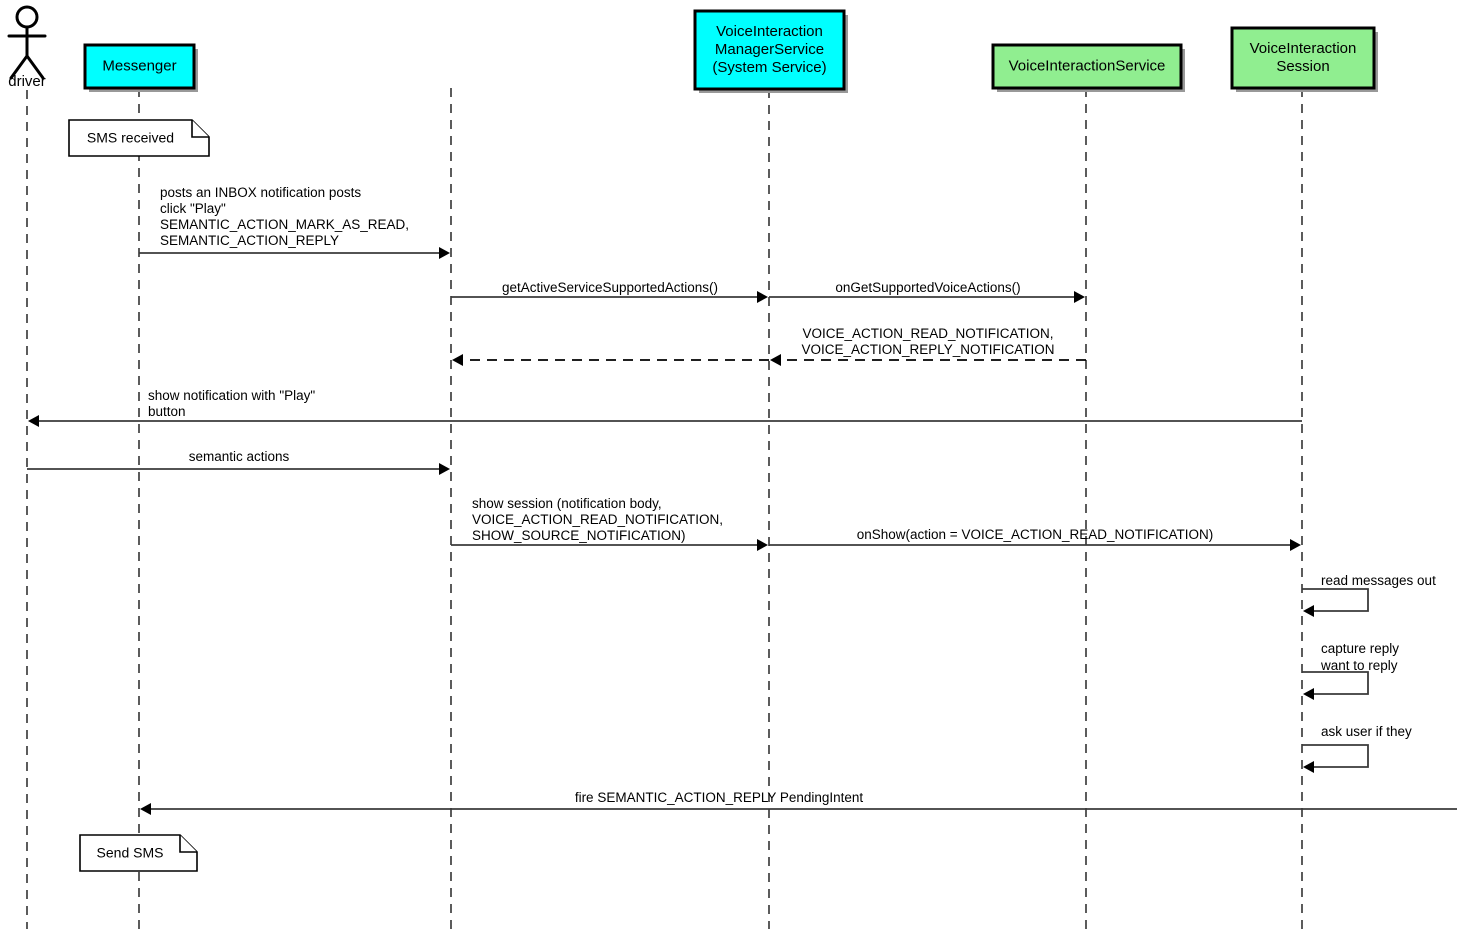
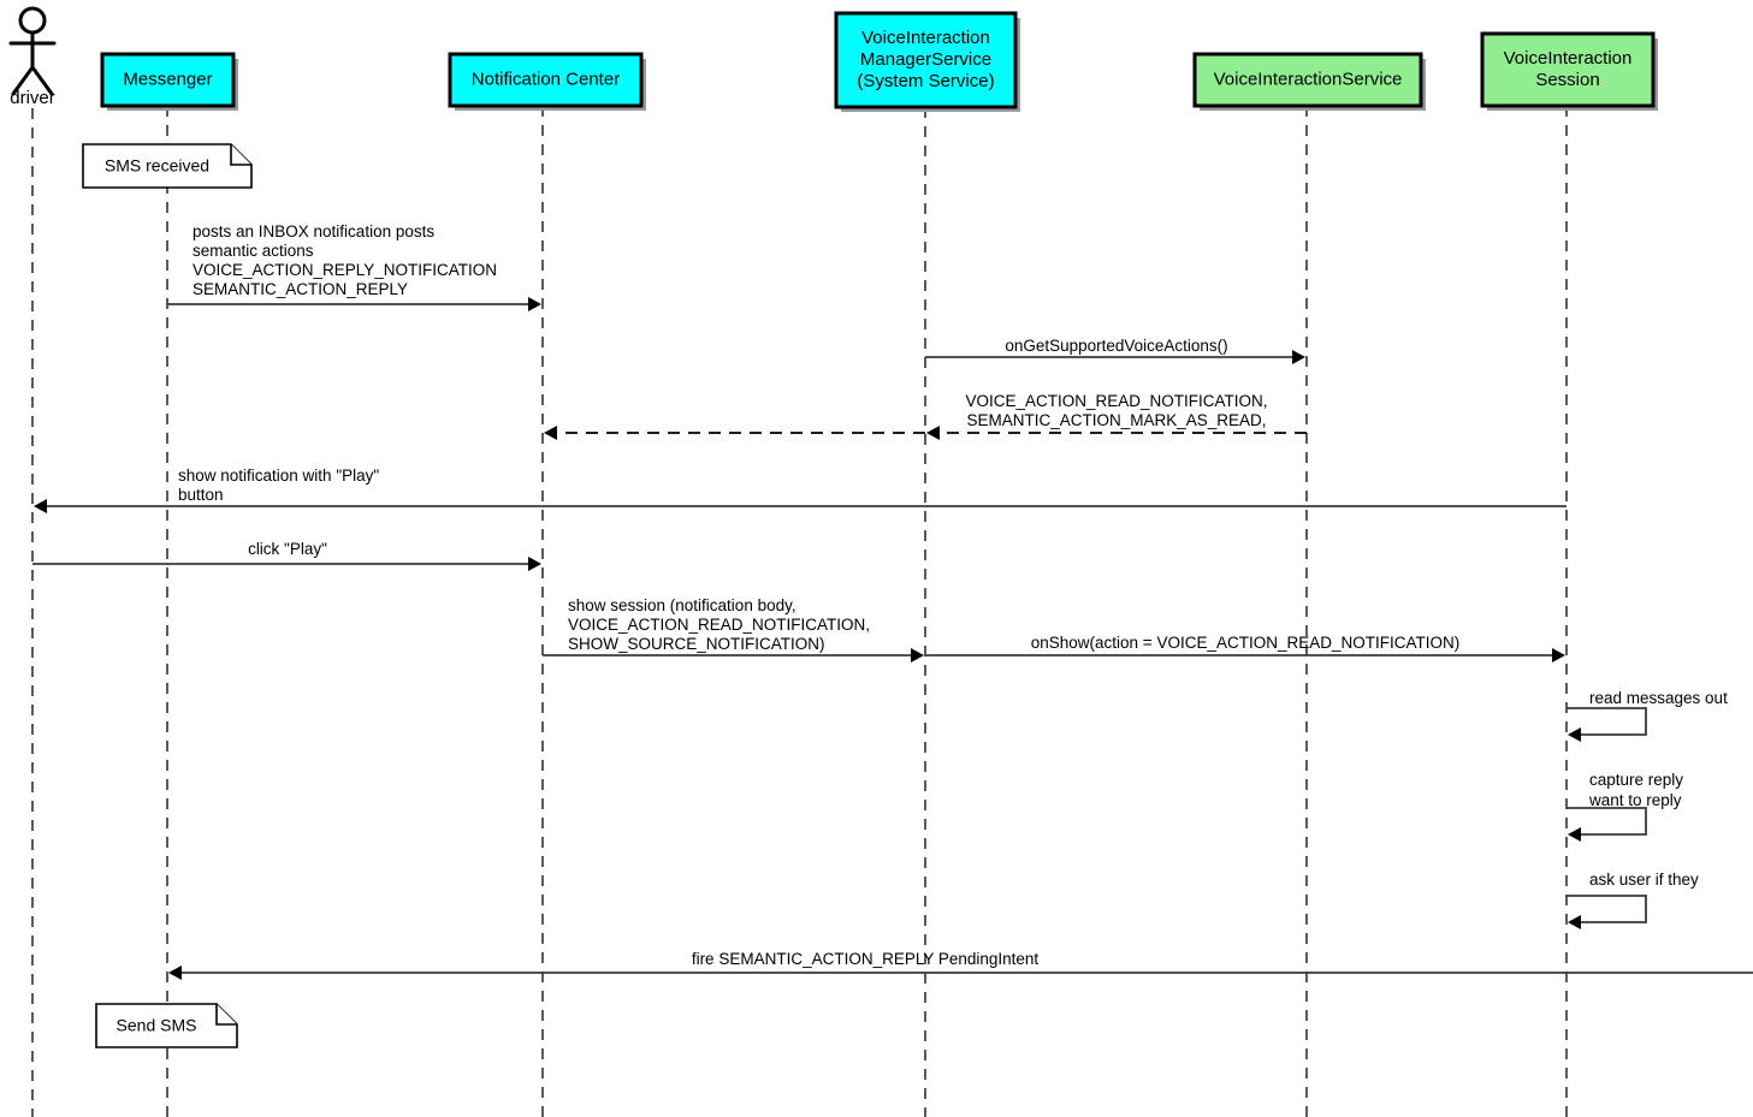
  SMS received
  Send SMS
  posts an INBOX notification posts
- click "Play"
+ semantic actions
- SEMANTIC_ACTION_MARK_AS_READ,
+ VOICE_ACTION_REPLY_NOTIFICATION
  SEMANTIC_ACTION_REPLY
- getActiveServiceSupportedActions()
  onGetSupportedVoiceActions()
  VOICE_ACTION_READ_NOTIFICATION,
- VOICE_ACTION_REPLY_NOTIFICATION
+ SEMANTIC_ACTION_MARK_AS_READ,
  show notification with "Play"
  button
- semantic actions
+ click "Play"
  show session (notification body,
  VOICE_ACTION_READ_NOTIFICATION,
  SHOW_SOURCE_NOTIFICATION)
  onShow(action = VOICE_ACTION_READ_NOTIFICATION)
  fire SEMANTIC_ACTION_REPLY PendingIntent
  read messages out
  capture reply
  want to reply
  ask user if they
  Messenger
+ Notification Center
  VoiceInteraction
  ManagerService
  (System Service)
  VoiceInteractionService
  VoiceInteraction
  Session
  driver
